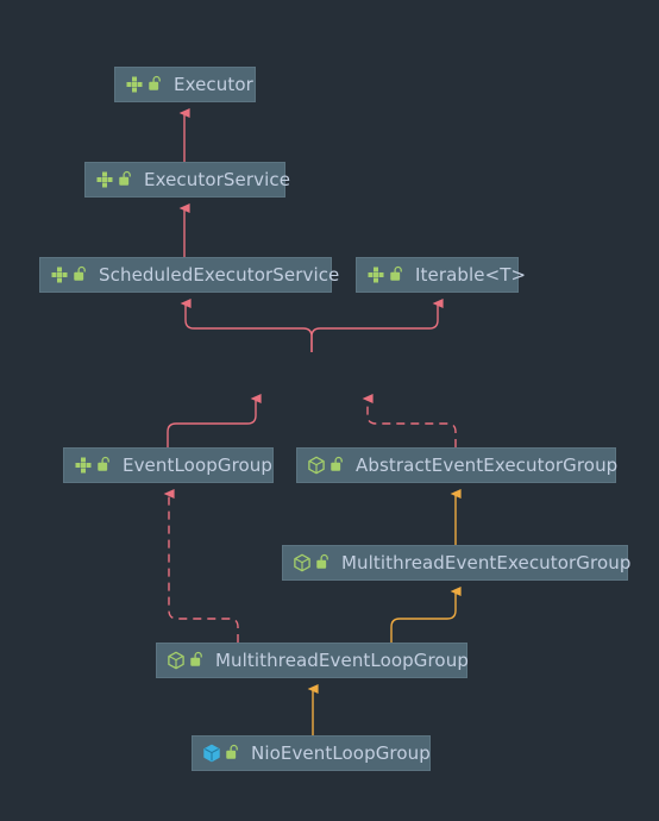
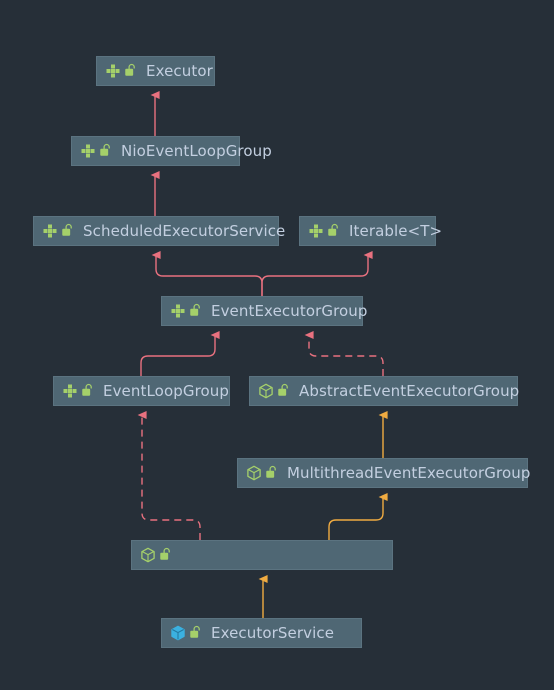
  Executor
- ExecutorService
+ NioEventLoopGroup
  ScheduledExecutorService
  Iterable<T>
+ EventExecutorGroup
  EventLoopGroup
  AbstractEventExecutorGroup
  MultithreadEventExecutorGroup
- MultithreadEventLoopGroup
- NioEventLoopGroup
+ ExecutorService
